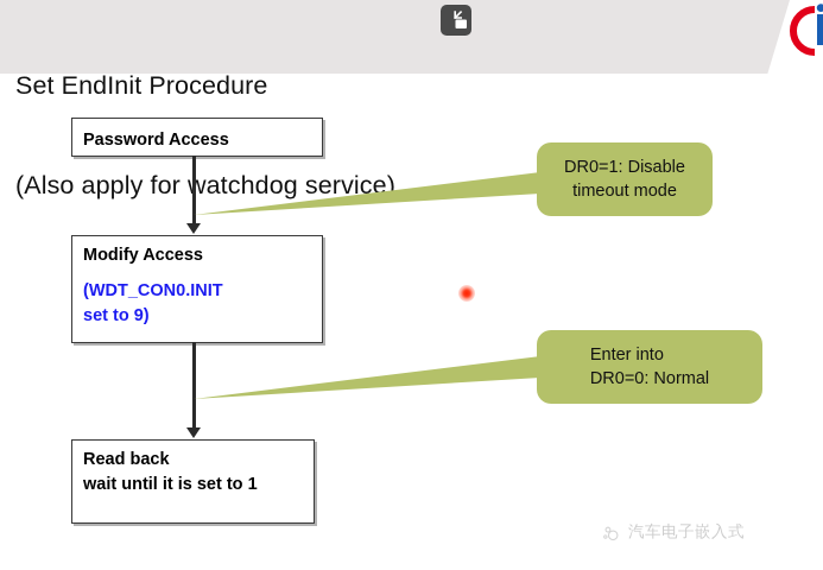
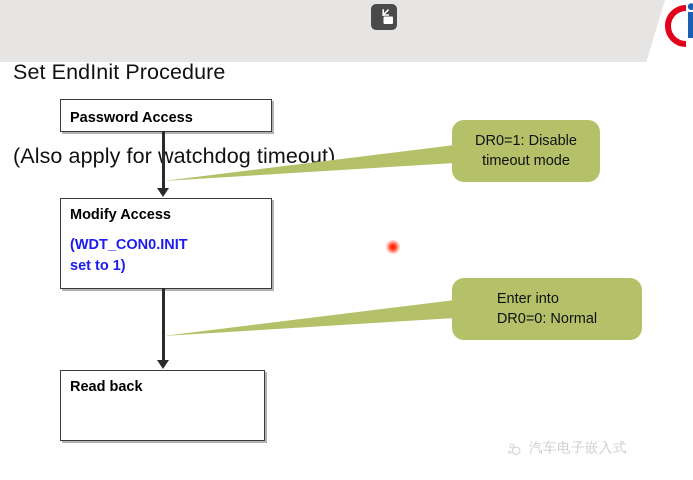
  Set EndInit Procedure
- (Also apply for watchdog service)
+ (Also apply for watchdog timeout)
  Password Access
  Modify Access
  (WDT_CON0.INIT
- set to 9)
+ set to 1)
  Read back
- wait until it is set to 1
  DR0=1: Disable
  timeout mode
  Enter into
  DR0=0: Normal
  汽车电子嵌入式
